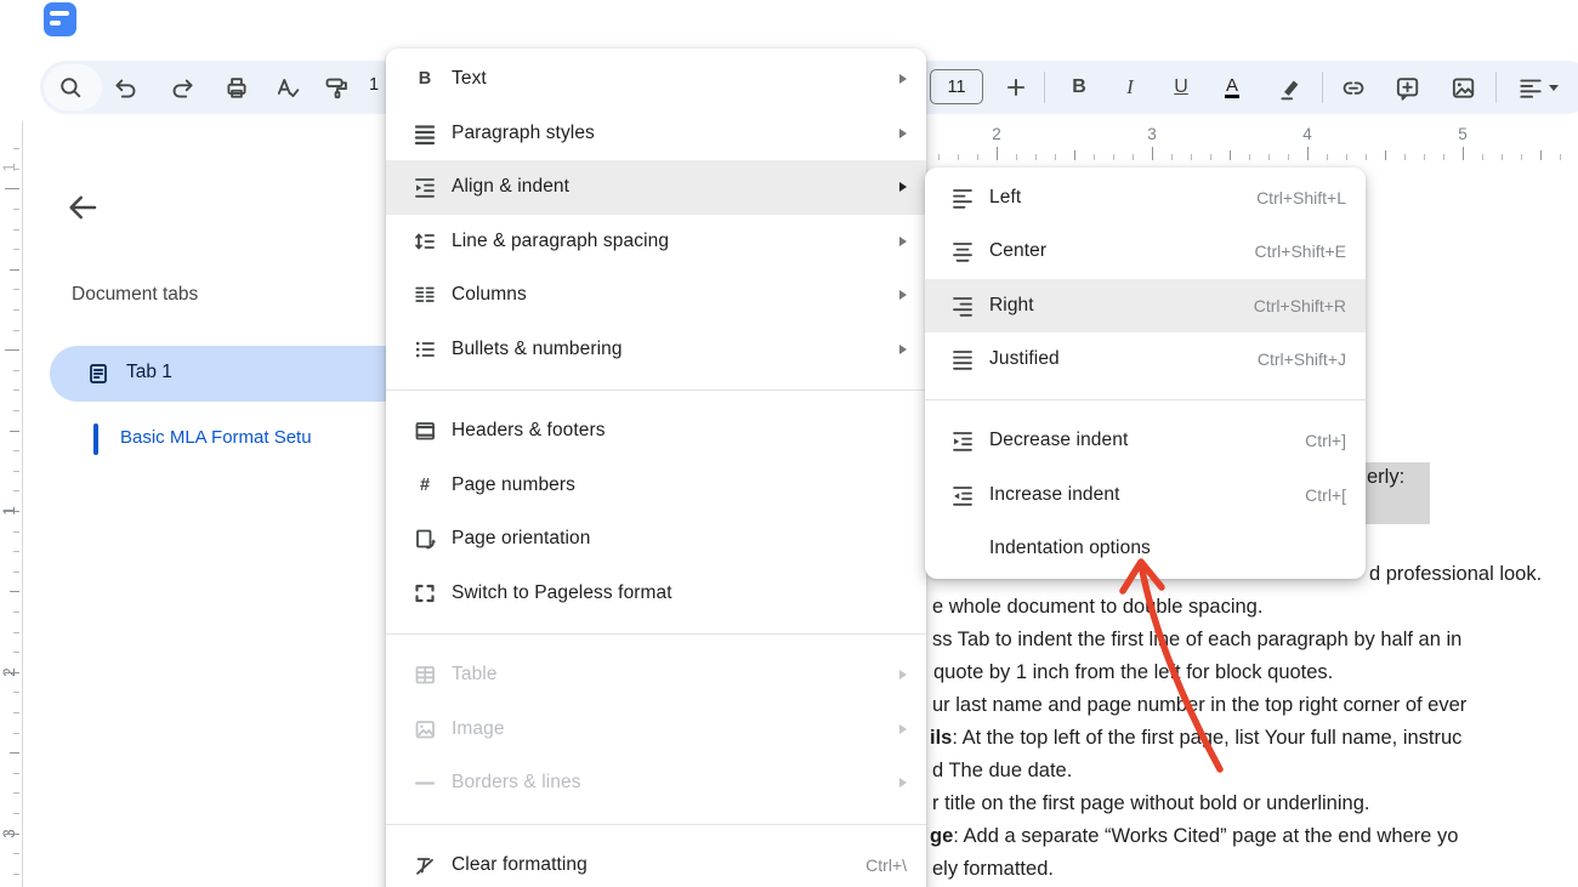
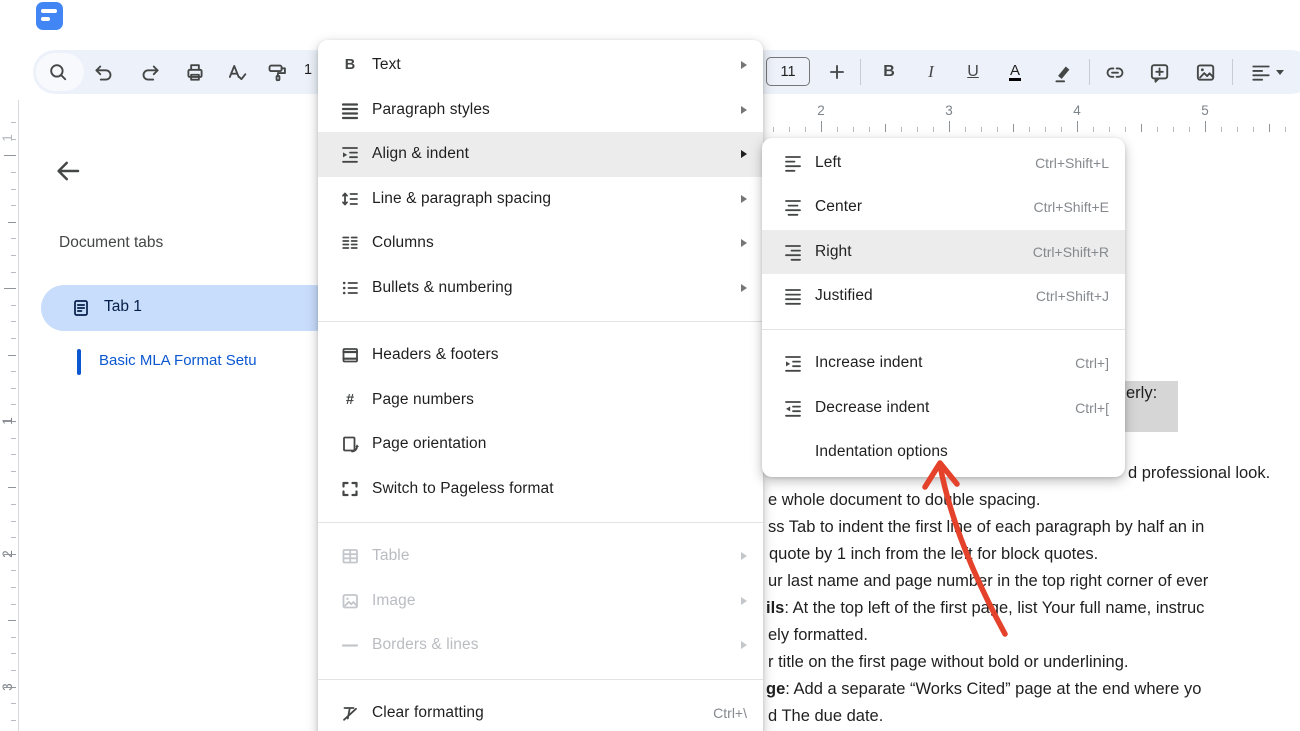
  erly:
  d professional look.
  e whole document to doble spacing.
  ss Tab to indent the first lie of each paragraph by half an in
  quote by 1 inch from the let for block quotes.
  ur last name and page number in the top right corner of ever
  ils: At the top left of the first pae, list Your full name, instruc
- d The due date.
+ ely formatted.
  r title on the first page without bold or underlining.
  ge: Add a separate “Works Cited” page at the end where yo
- ely formatted.
+ d The due date.
  2
  3
  4
  5
  Document tabs
  Tab 1
  Basic MLA Format Setu
  1
  11
  B
  I
  U
  A
  B
  Text
  Paragraph styles
  Align & indent
  Line & paragraph spacing
  Columns
  Bullets & numbering
  Headers & footers
  #
  Page numbers
  Page orientation
  Switch to Pageless format
  Table
  Image
  Borders & lines
  Clear formatting
  Ctrl+\
  Left
  Ctrl+Shift+L
  Center
  Ctrl+Shift+E
  Right
  Ctrl+Shift+R
  Justified
  Ctrl+Shift+J
- Decrease indent
+ Increase indent
  Ctrl+]
- Increase indent
+ Decrease indent
  Ctrl+[
  Indentation options
